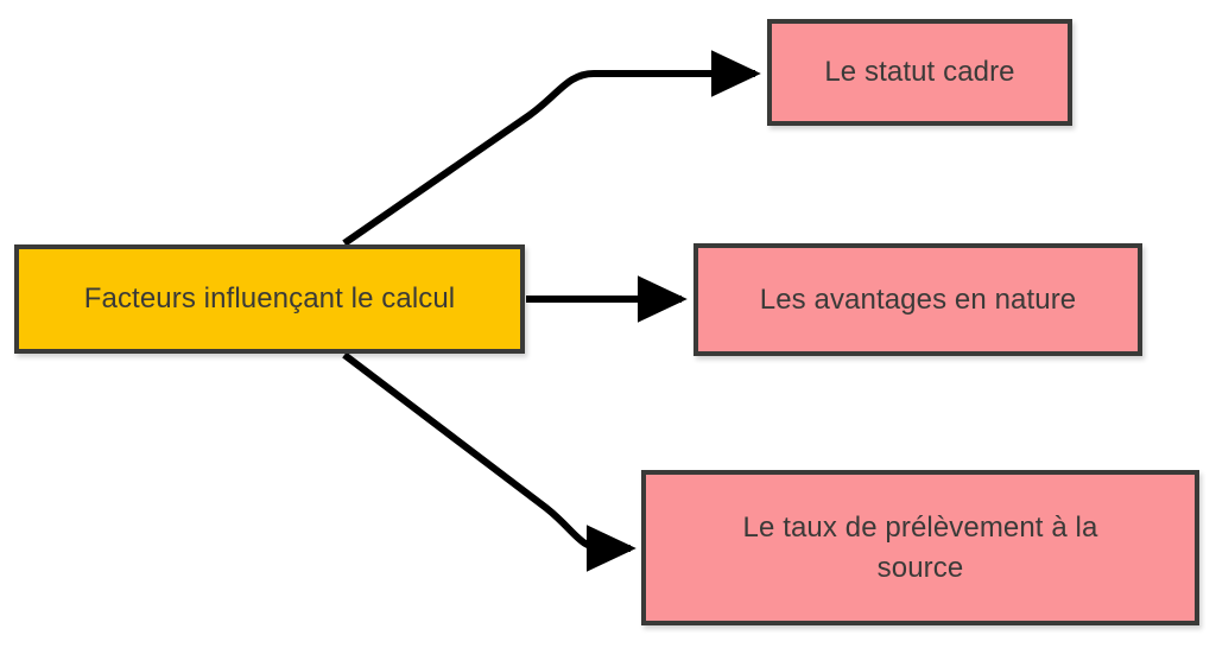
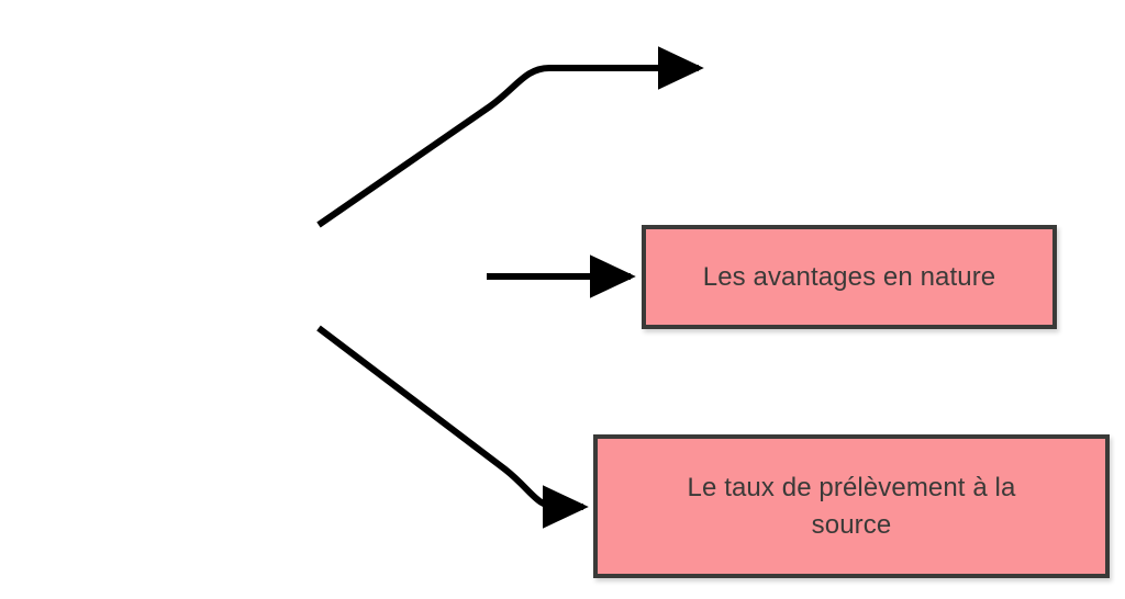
- Facteurs influençant le calcul
- Le statut cadre
  Les avantages en nature
  Le taux de prélèvement à la
  source
